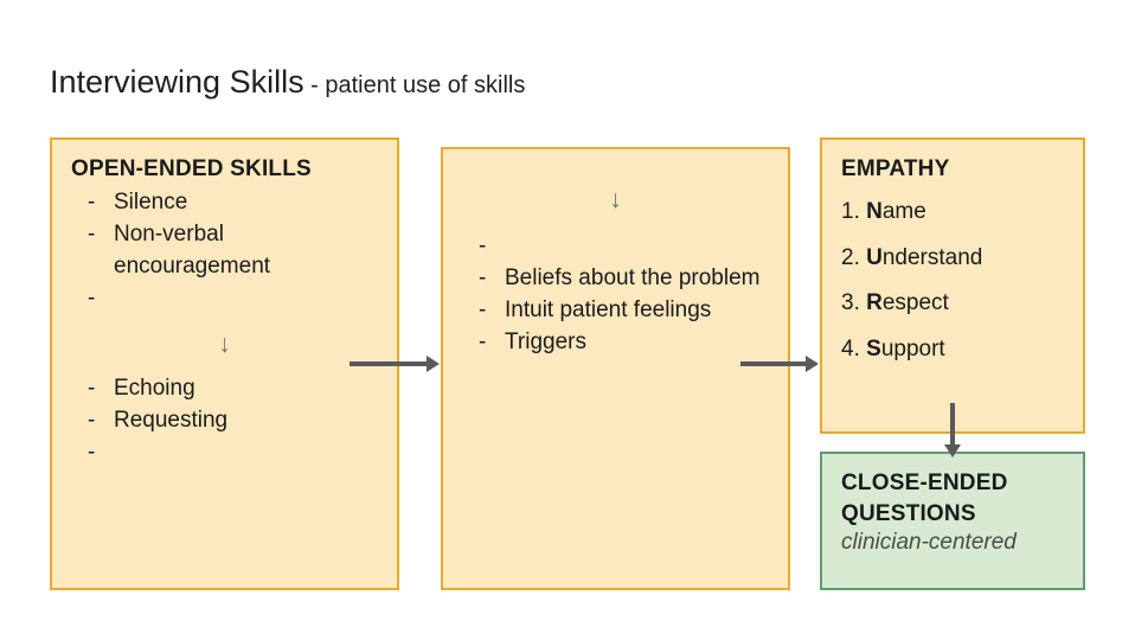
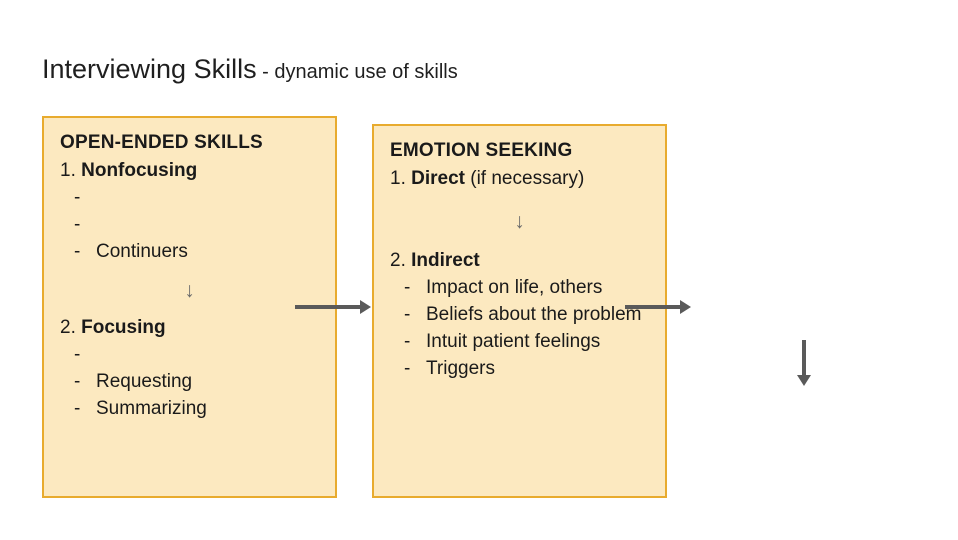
- Interviewing Skills - patient use of skills
+ Interviewing Skills - dynamic use of skills
  OPEN-ENDED SKILLS
+ 1. Nonfocusing
  -
- Silence
  -
- Non-verbal encouragement
  -
+ Continuers
  ↓
+ 2. Focusing
  -
- Echoing
  -
  Requesting
  -
+ Summarizing
+ EMOTION SEEKING
+ 1. Direct (if necessary)
  ↓
+ 2. Indirect
  -
+ Impact on life, others
  -
  Beliefs about the problem
  -
  Intuit patient feelings
  -
  Triggers
- EMPATHY
- 1. Name
- 2. Understand
- 3. Respect
- 4. Support
- CLOSE-ENDED
- QUESTIONS
- clinician-centered
